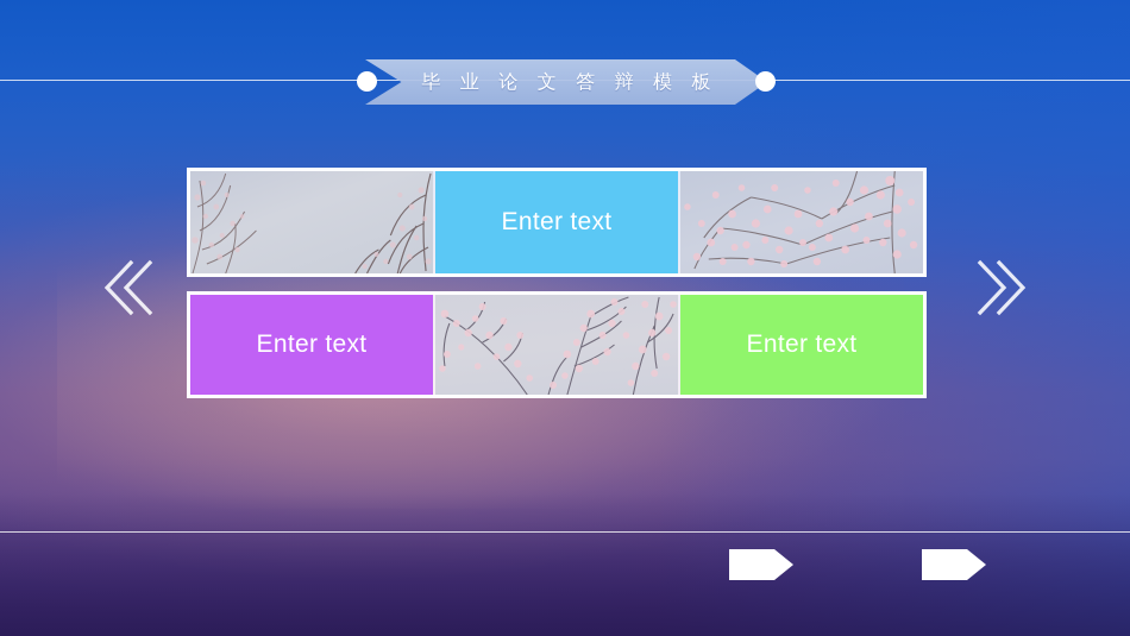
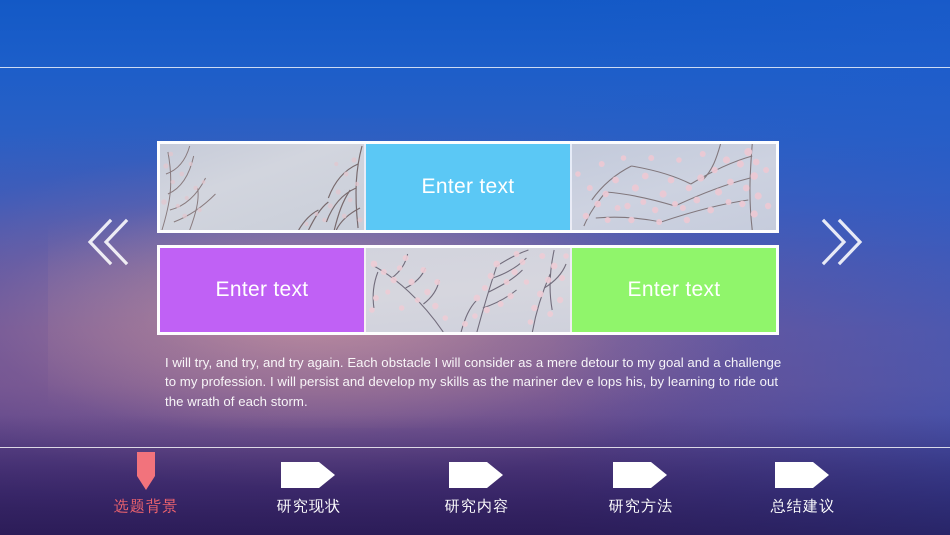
- 毕 业 论 文 答 辩 模 板
  Enter text
  Enter text
  Enter text
+ I will try, and try, and try again. Each obstacle I will consider as a mere detour to my goal and a challenge to my profession. I will persist and develop my skills as the mariner dev e lops his, by learning to ride out the wrath of each storm.
+ 选题背景
+ 研究现状
+ 研究内容
+ 研究方法
+ 总结建议
